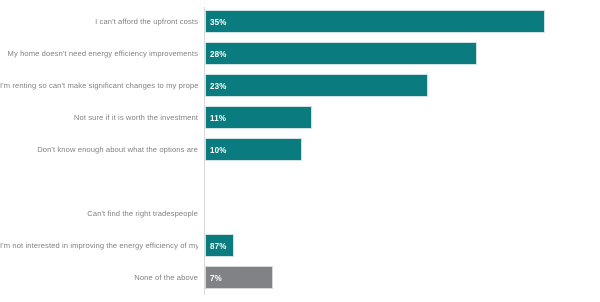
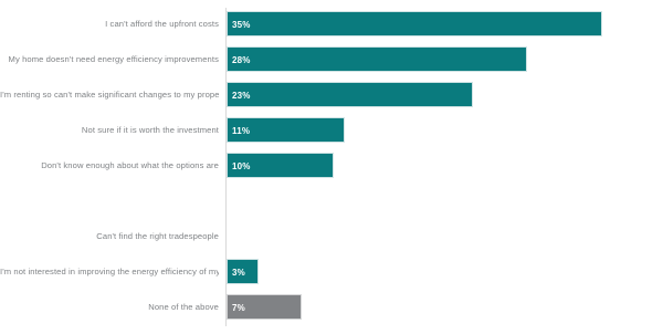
  I can't afford the upfront costs
  35%
  My home doesn't need energy efficiency improvements
  28%
  I'm renting so can't make significant changes to my prope
  23%
  Not sure if it is worth the investment
  11%
  Don't know enough about what the options are
  10%
  Can't find the right tradespeople
  I'm not interested in improving the energy efficiency of my
- 87%
+ 3%
  None of the above
  7%
